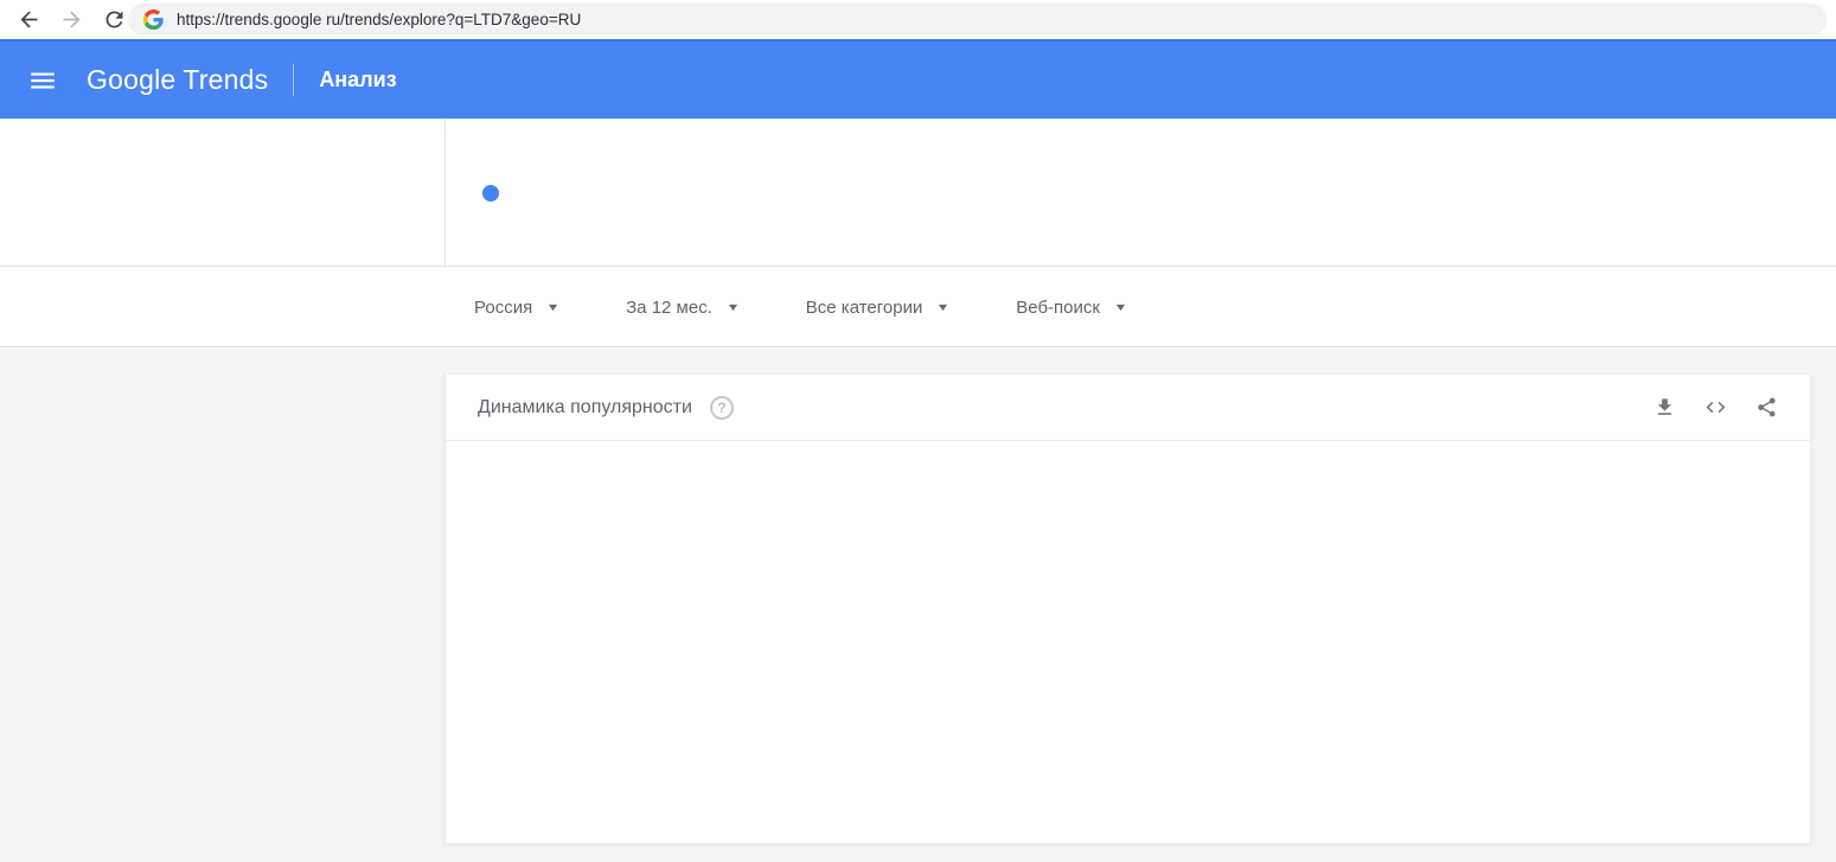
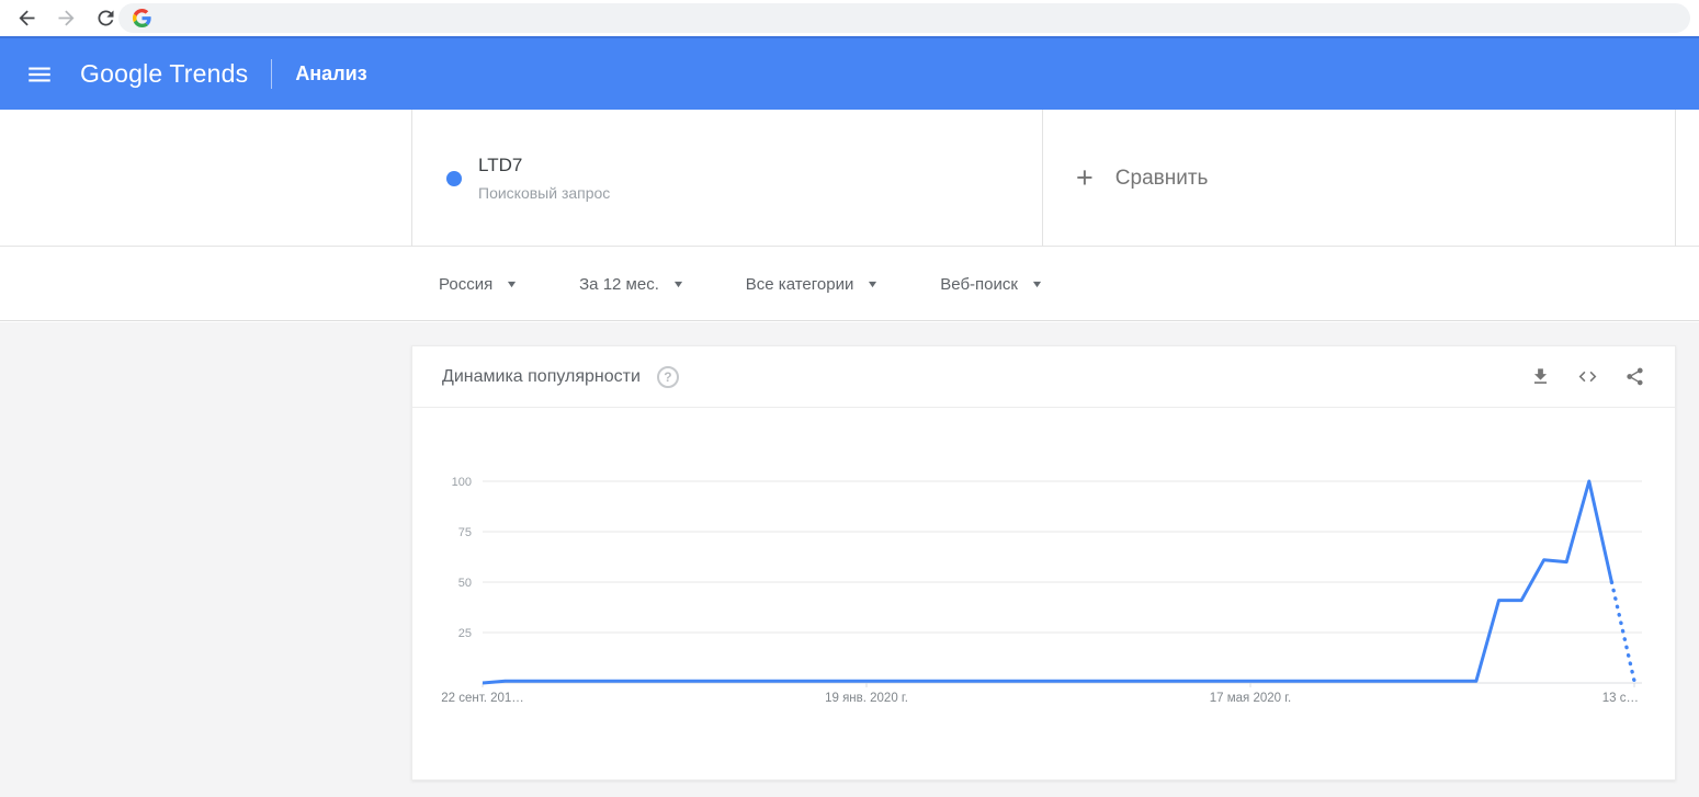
- https://trends.google ru/trends/explore?q=LTD7&geo=RU
  Google Trends
  Анализ
+ LTD7
+ Поисковый запрос
+ +
+ Сравнить
  Россия
  ▼
  За 12 мес.
  ▼
  Все категории
  ▼
  Веб-поиск
  ▼
  Динамика популярности
  ?
+ 25
+ 50
+ 75
+ 100
+ 22 сент. 201…
+ 19 янв. 2020 г.
+ 17 мая 2020 г.
+ 13 с…
